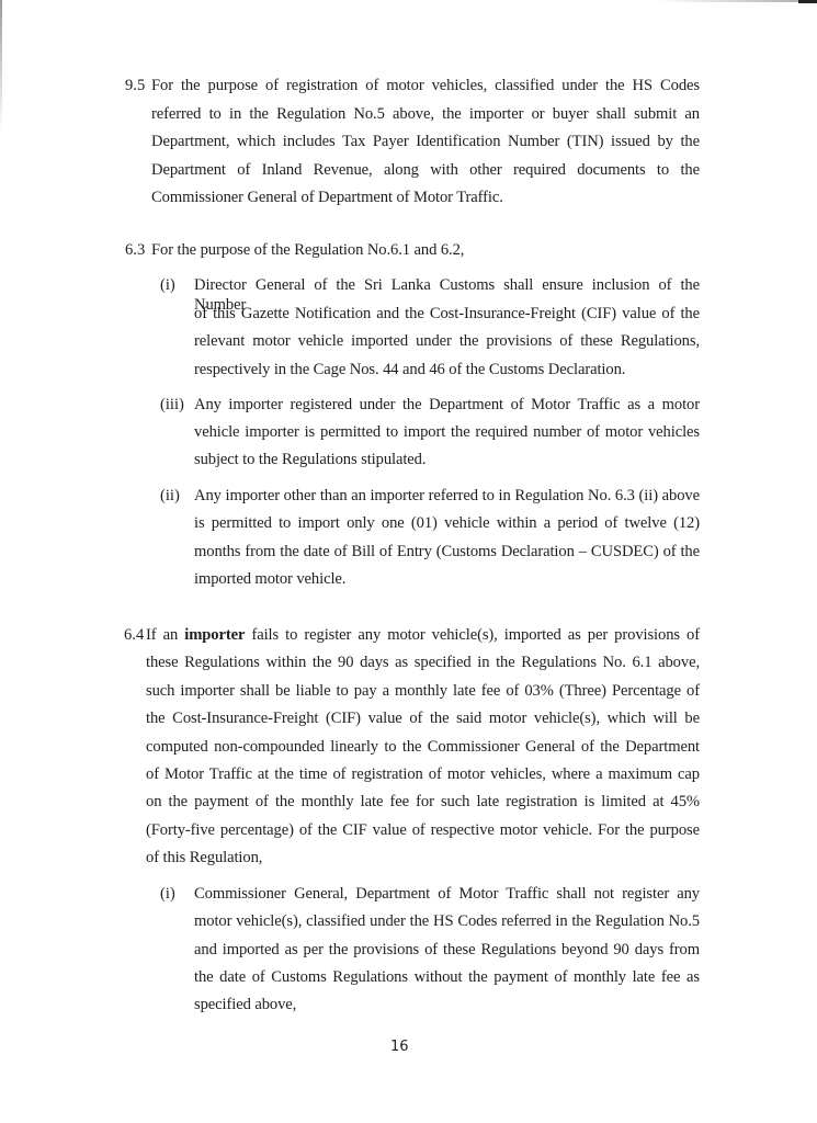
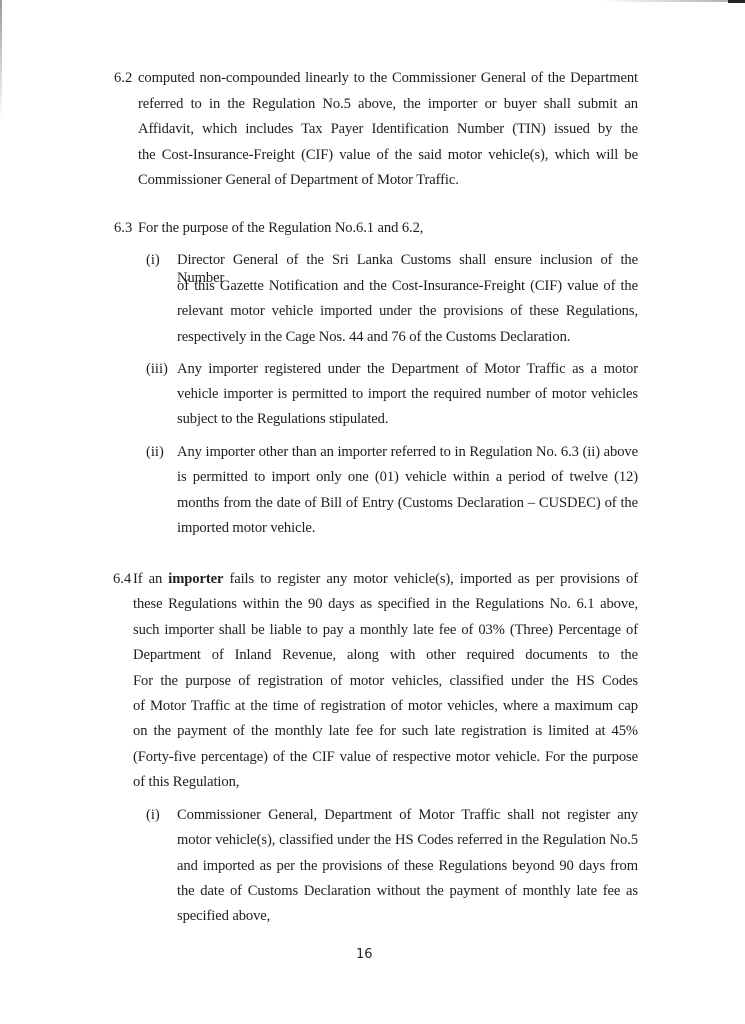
- 9.5
+ 6.2
- For the purpose of registration of motor vehicles, classified under the HS Codes
+ computed non-compounded linearly to the Commissioner General of the Department
  referred to in the Regulation No.5 above, the importer or buyer shall submit an
- Department, which includes Tax Payer Identification Number (TIN) issued by the
+ Affidavit, which includes Tax Payer Identification Number (TIN) issued by the
- Department of Inland Revenue, along with other required documents to the
+ the Cost-Insurance-Freight (CIF) value of the said motor vehicle(s), which will be
  Commissioner General of Department of Motor Traffic.
  6.3
  For the purpose of the Regulation No.6.1 and 6.2,
  (i)
  Director General of the Sri Lanka Customs shall ensure inclusion of the Number
  of this Gazette Notification and the Cost-Insurance-Freight (CIF) value of the
  relevant motor vehicle imported under the provisions of these Regulations,
- respectively in the Cage Nos. 44 and 46 of the Customs Declaration.
+ respectively in the Cage Nos. 44 and 76 of the Customs Declaration.
  (iii)
  Any importer registered under the Department of Motor Traffic as a motor
  vehicle importer is permitted to import the required number of motor vehicles
  subject to the Regulations stipulated.
  (ii)
  Any importer other than an importer referred to in Regulation No. 6.3 (ii) above
  is permitted to import only one (01) vehicle within a period of twelve (12)
  months from the date of Bill of Entry (Customs Declaration – CUSDEC) of the
  imported motor vehicle.
  6.4
  If an importer fails to register any motor vehicle(s), imported as per provisions of
  these Regulations within the 90 days as specified in the Regulations No. 6.1 above,
  such importer shall be liable to pay a monthly late fee of 03% (Three) Percentage of
- the Cost-Insurance-Freight (CIF) value of the said motor vehicle(s), which will be
+ Department of Inland Revenue, along with other required documents to the
- computed non-compounded linearly to the Commissioner General of the Department
+ For the purpose of registration of motor vehicles, classified under the HS Codes
  of Motor Traffic at the time of registration of motor vehicles, where a maximum cap
  on the payment of the monthly late fee for such late registration is limited at 45%
  (Forty-five percentage) of the CIF value of respective motor vehicle. For the purpose
  of this Regulation,
  (i)
  Commissioner General, Department of Motor Traffic shall not register any
  motor vehicle(s), classified under the HS Codes referred in the Regulation No.5
  and imported as per the provisions of these Regulations beyond 90 days from
- the date of Customs Regulations without the payment of monthly late fee as
+ the date of Customs Declaration without the payment of monthly late fee as
  specified above,
  16
